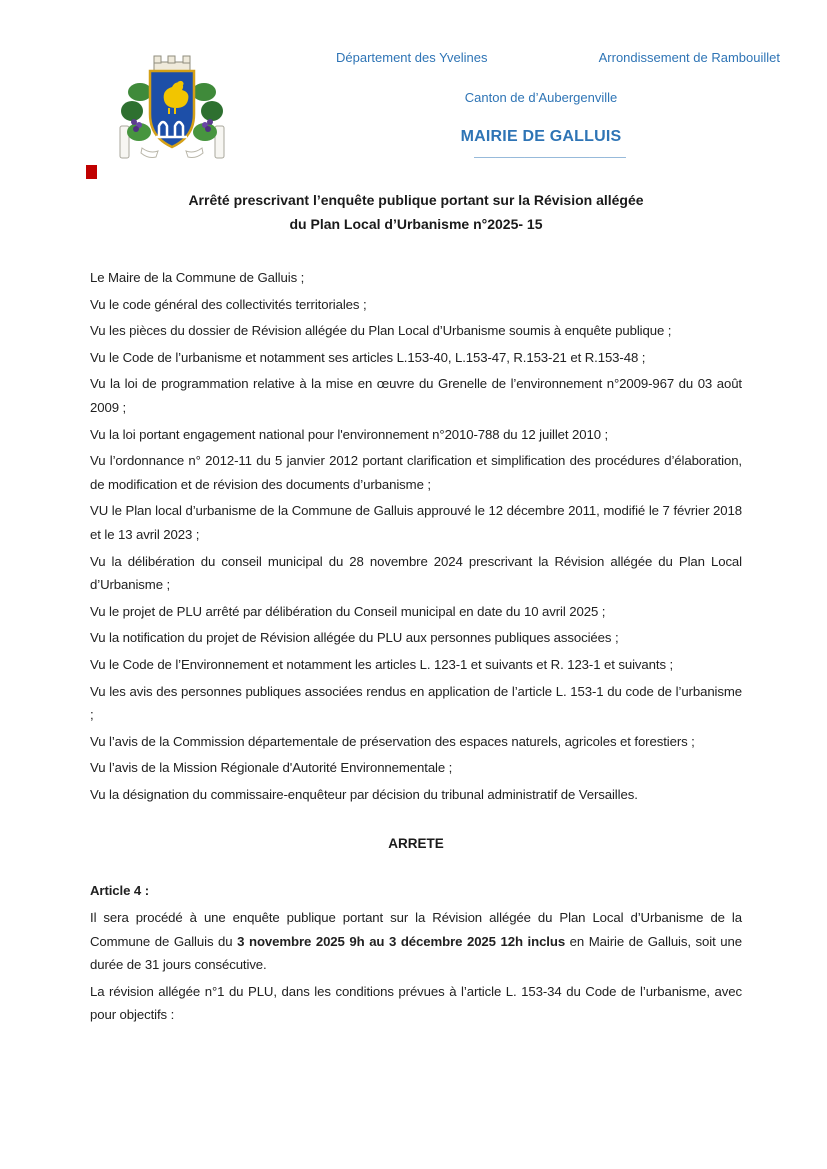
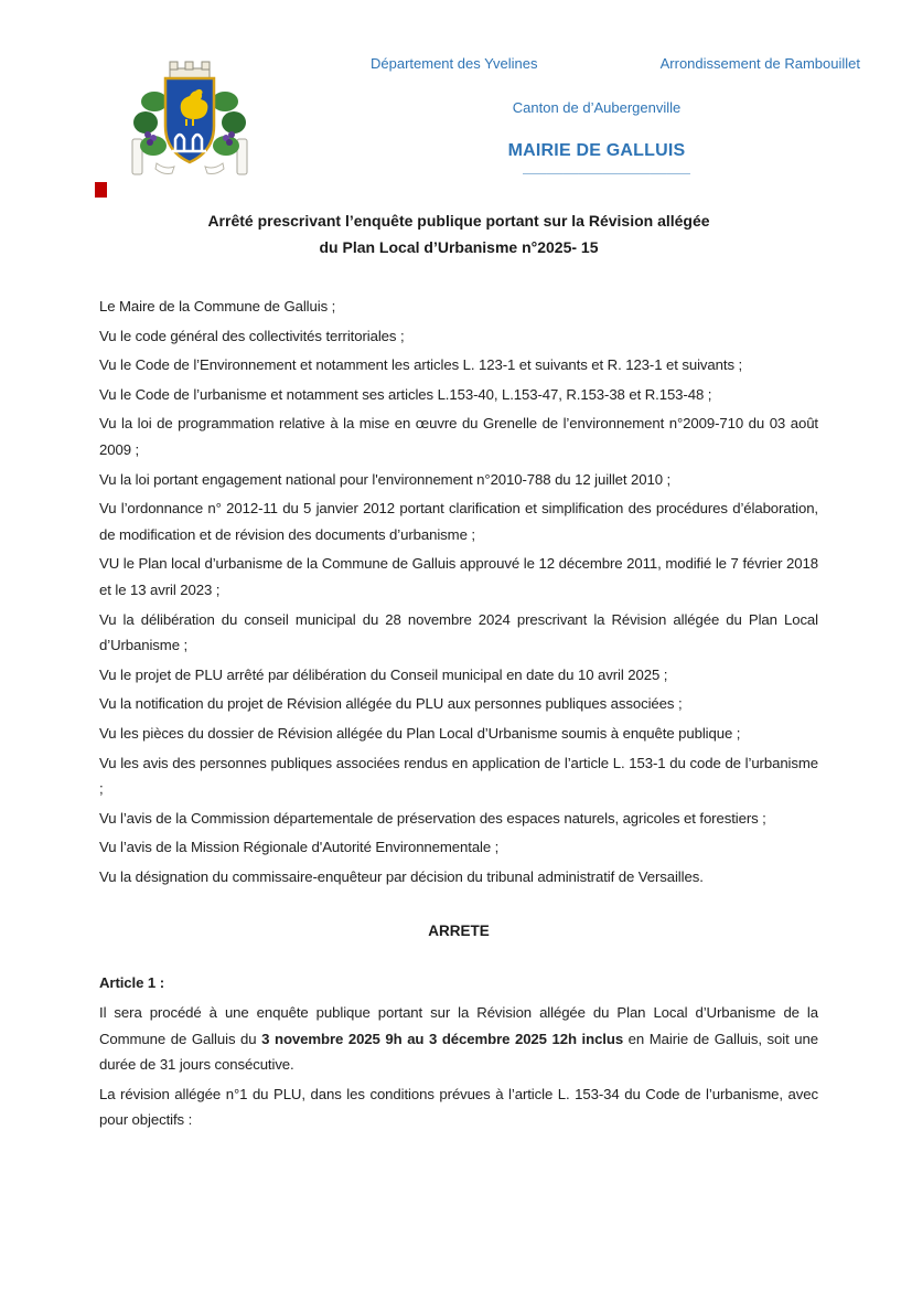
  Département des Yvelines
  Arrondissement de Rambouillet
  Canton de d’Aubergenville
  MAIRIE DE GALLUIS
  _____________________
  Arrêté prescrivant l’enquête publique portant sur la Révision allégée
  du Plan Local d’Urbanisme n°2025- 15
  Le Maire de la Commune de Galluis ;
  Vu le code général des collectivités territoriales ;
- Vu les pièces du dossier de Révision allégée du Plan Local d’Urbanisme soumis à enquête publique ;
+ Vu le Code de l’Environnement et notamment les articles L. 123-1 et suivants et R. 123-1 et suivants ;
- Vu le Code de l’urbanisme et notamment ses articles L.153-40, L.153-47, R.153-21 et R.153-48 ;
+ Vu le Code de l’urbanisme et notamment ses articles L.153-40, L.153-47, R.153-38 et R.153-48 ;
- Vu la loi de programmation relative à la mise en œuvre du Grenelle de l’environnement n°2009-967 du 03 août 2009 ;
+ Vu la loi de programmation relative à la mise en œuvre du Grenelle de l’environnement n°2009-710 du 03 août 2009 ;
  Vu la loi portant engagement national pour l'environnement n°2010-788 du 12 juillet 2010 ;
  Vu l’ordonnance n° 2012-11 du 5 janvier 2012 portant clarification et simplification des procédures d’élaboration, de modification et de révision des documents d’urbanisme ;
  VU le Plan local d’urbanisme de la Commune de Galluis approuvé le 12 décembre 2011, modifié le 7 février 2018 et le 13 avril 2023 ;
  Vu la délibération du conseil municipal du 28 novembre 2024 prescrivant la Révision allégée du Plan Local d’Urbanisme ;
  Vu le projet de PLU arrêté par délibération du Conseil municipal en date du 10 avril 2025 ;
  Vu la notification du projet de Révision allégée du PLU aux personnes publiques associées ;
- Vu le Code de l’Environnement et notamment les articles L. 123-1 et suivants et R. 123-1 et suivants ;
+ Vu les pièces du dossier de Révision allégée du Plan Local d’Urbanisme soumis à enquête publique ;
  Vu les avis des personnes publiques associées rendus en application de l’article L. 153-1 du code de l’urbanisme ;
  Vu l’avis de la Commission départementale de préservation des espaces naturels, agricoles et forestiers ;
  Vu l’avis de la Mission Régionale d'Autorité Environnementale ;
  Vu la désignation du commissaire-enquêteur par décision du tribunal administratif de Versailles.
  ARRETE
- Article 4 :
+ Article 1 :
  Il sera procédé à une enquête publique portant sur la Révision allégée du Plan Local d’Urbanisme de la Commune de Galluis du 3 novembre 2025 9h au 3 décembre 2025 12h inclus en Mairie de Galluis, soit une durée de 31 jours consécutive.
  La révision allégée n°1 du PLU, dans les conditions prévues à l’article L. 153-34 du Code de l’urbanisme, avec pour objectifs :
